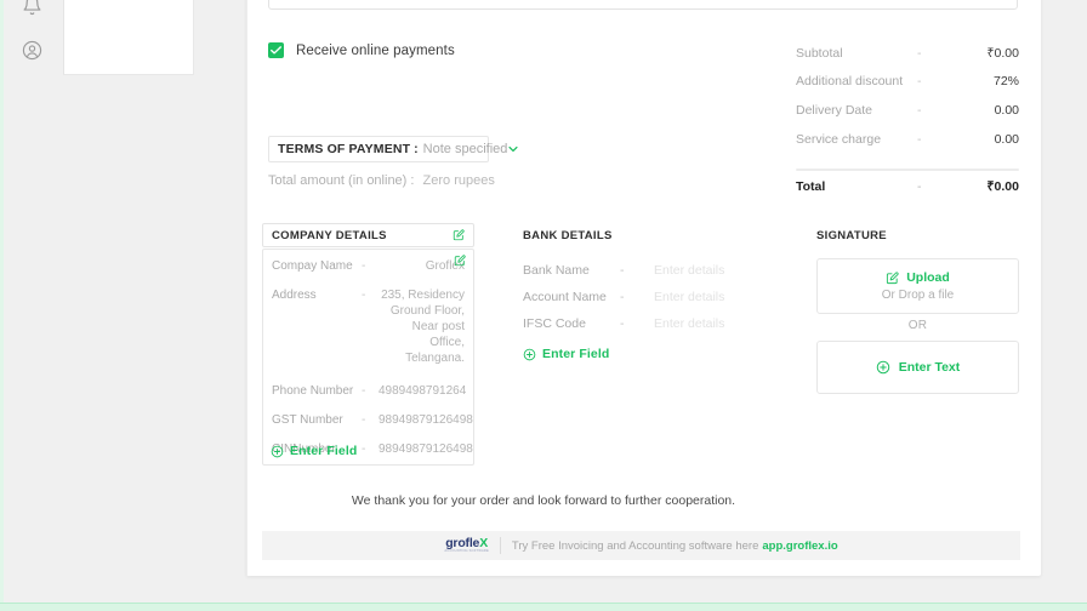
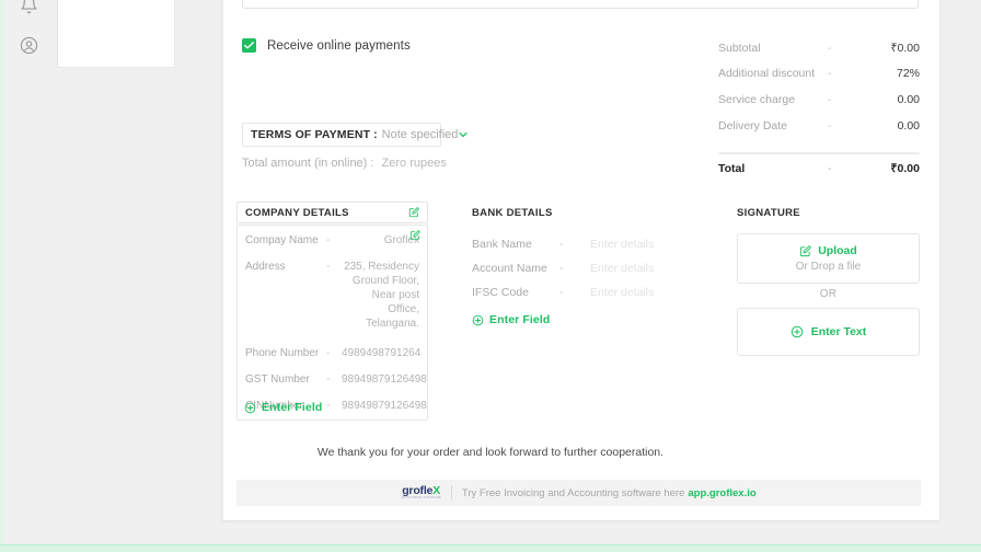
  Receive online payments
  TERMS OF PAYMENT
  :
  Note specified
  Total amount (in online) : Zero rupees
  Subtotal
  -
  ₹0.00
  Additional discount
  -
  72%
- Delivery Date
+ Service charge
  -
  0.00
- Service charge
+ Delivery Date
  -
  0.00
  Total
  -
  ₹0.00
  COMPANY DETAILS
  Compay Name
  -
  Groflex
  Address
  -
  235, Residency Ground Floor, Near post Office, Telangana.
  Phone Number
  -
  4989498791264
  GST Number
  -
  98949879126498
  CNNumber
  -
  98949879126498
  Enter Field
  BANK DETAILS
  Bank Name
  -
  Enter details
  Account Name
  -
  Enter details
  IFSC Code
  -
  Enter details
  Enter Field
  SIGNATURE
  Upload
  Or Drop a file
  OR
  Enter Text
  We thank you for your order and look forward to further cooperation.
  grofleX
  Try Free Invoicing and Accounting software here
  app.groflex.io
